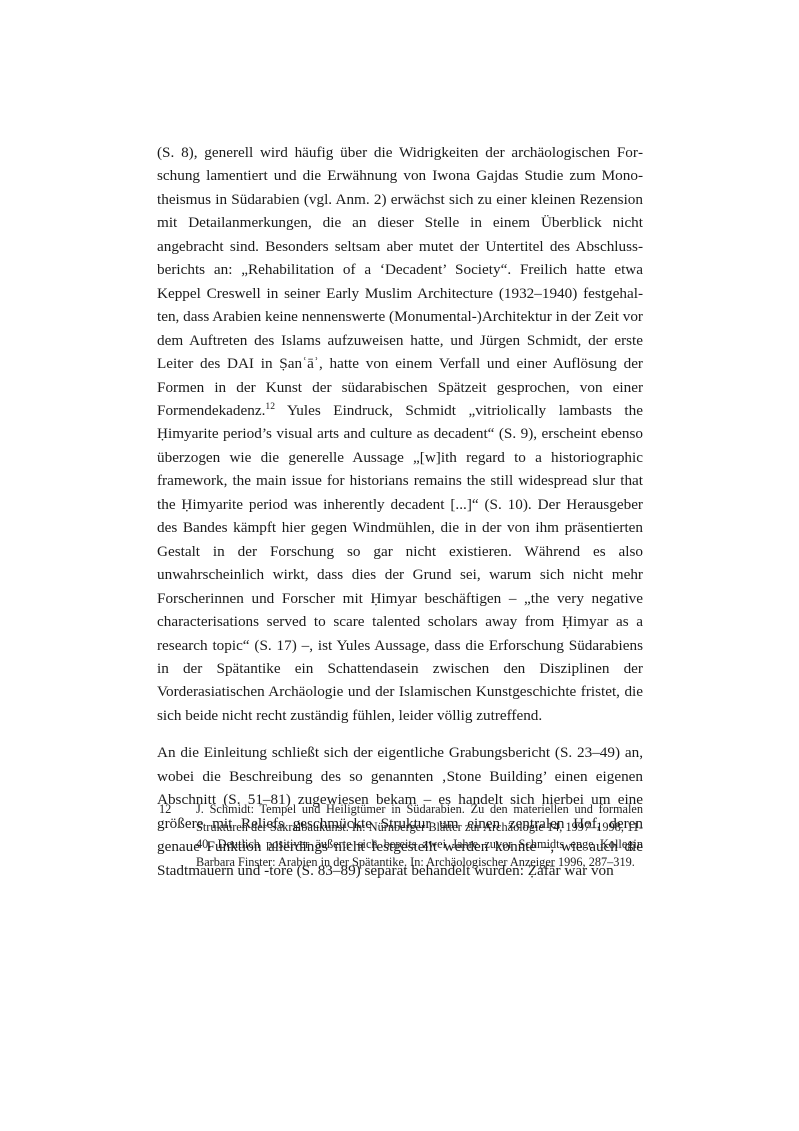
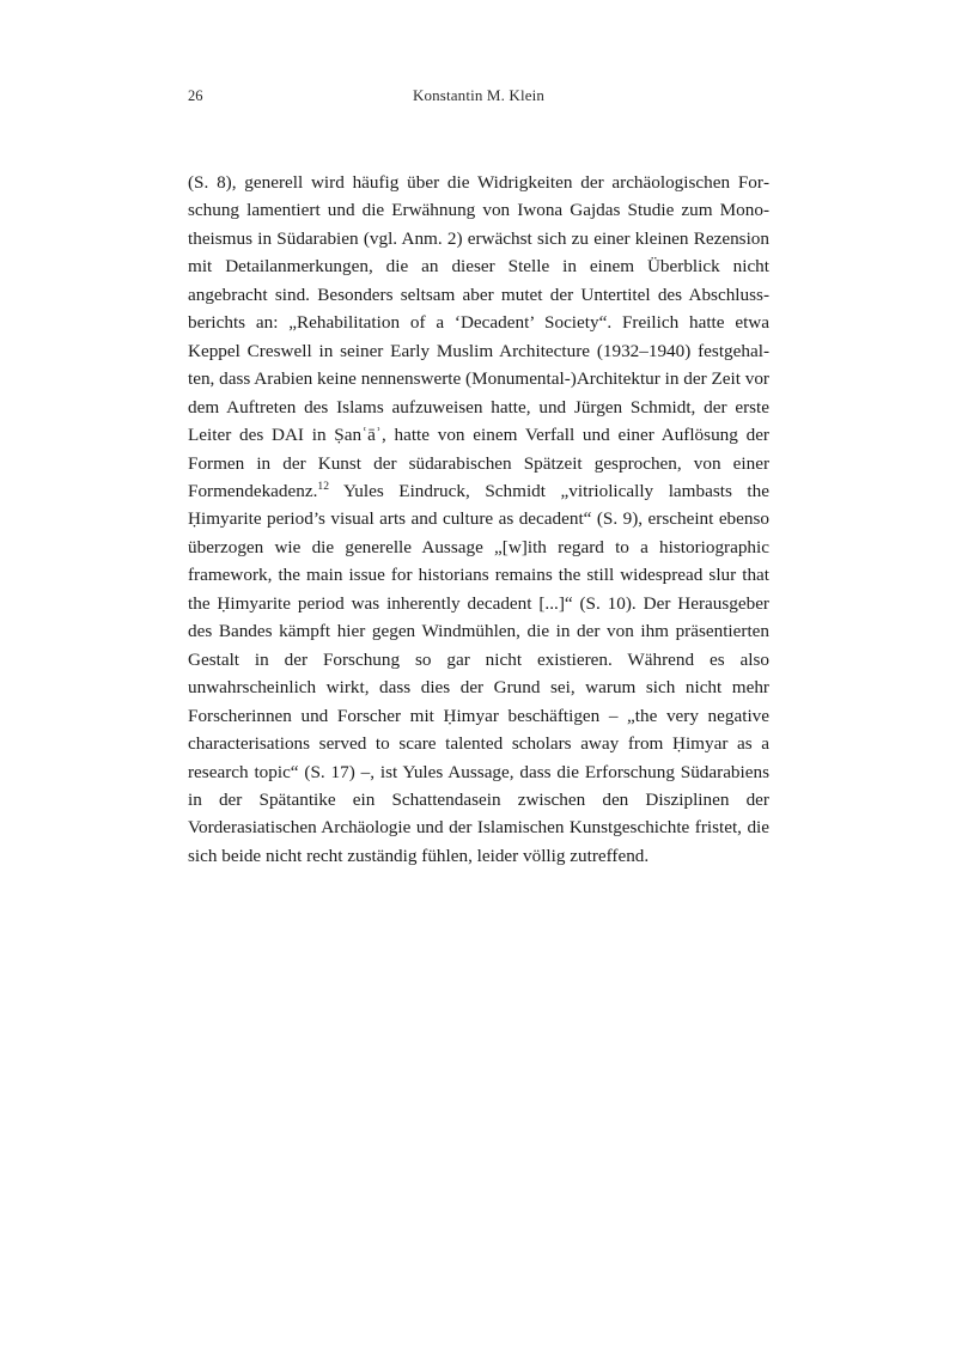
+ 26
+ Konstantin M. Klein
  (S. 8), generell wird häufig über die Widrigkeiten der archäologischen For­chung lamentiert und die Erwähnung von Iwona Gajdas Studie zum Mono­heismus in Südarabien (vgl. Anm. 2) erwächst sich zu einer kleinen Rezen­sion mit Detailanmerkungen, die an dieser Stelle in einem Überblick nicht angebracht sind. Besonders seltsam aber mutet der Untertitel des Abschluss­erichts an: „Rehabilitation of a ‘Decadent’ Society“. Freilich hatte etwa Keppel Creswell in seiner Early Muslim Architecture (1932–1940) festgehal­en, dass Arabien keine nennenswerte (Monumental-)Architektur in der Zeit vor dem Auftreten des Islams aufzuweisen hatte, und Jürgen Schmidt, der erste Leiter des DAI in Ṣanʿāʾ, hatte von einem Verfall und einer Auflösung der Formen in der Kunst der südarabischen Spätzeit gesprochen, von einer Formendekadenz.12 Yules Eindruck, Schmidt „vitriolically lambasts the Ḥimyarite period’s visual arts and culture as decadent“ (S. 9), erscheint eben­so überzogen wie die generelle Aussage „[w]ith regard to a historiographic framework, the main issue for historians remains the still widespread slur that the Ḥimyarite period was inherently decadent [...]“ (S. 10). Der Heraus­geber des Bandes kämpft hier gegen Windmühlen, die in der von ihm präsentierten Gestalt in der Forschung so gar nicht existieren. Während es also unwahrscheinlich wirkt, dass dies der Grund sei, warum sich nicht mehr Forscherinnen und Forscher mit Ḥimyar beschäftigen – „the very negative characterisations served to scare talented scholars away from Ḥimyar as a research topic“ (S. 17) –, ist Yules Aussage, dass die Erforschung Süd­arabiens in der Spätantike ein Schattendasein zwischen den Disziplinen der Vorderasiatischen Archäologie und der Islamischen Kunstgeschichte fristet, die sich beide nicht recht zuständig fühlen, leider völlig zutreffend.
- An die Einleitung schließt sich der eigentliche Grabungsbericht (S. 23–49) an, wobei die Beschreibung des so genannten ‚Stone Building’ einen eigenen Abschnitt (S. 51–81) zugewiesen bekam – es handelt sich hierbei um eine größere mit Reliefs geschmückte Struktur um einen zentralen Hof, deren genaue Funktion allerdings nicht festgestellt werden konnte –, wie auch die Stadtmauern und -tore (S. 83–89) separat behandelt wurden: Ẓafār war von
- 12
- J. Schmidt: Tempel und Heiligtümer in Südarabien. Zu den materiellen und formalen Strukturen der Sakralbaukunst. In: Nürnberger Blätter zur Archäologie 14, 1997–1998, 11-40. Deutlich positiver äußerte sich bereits zwei Jahre zuvor Schmidts enge Kollegin Barbara Finster: Arabien in der Spätantike. In: Archäologischer Anzeiger 1996, 287–319.
